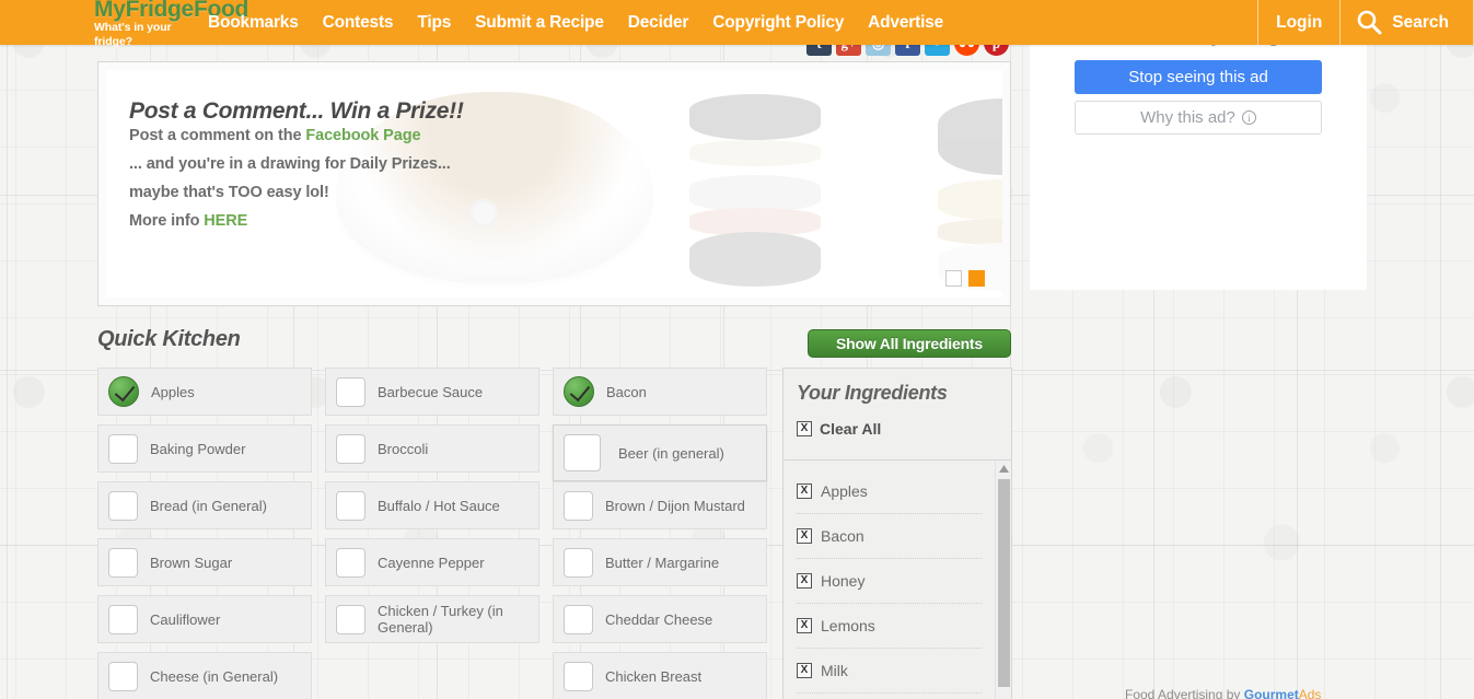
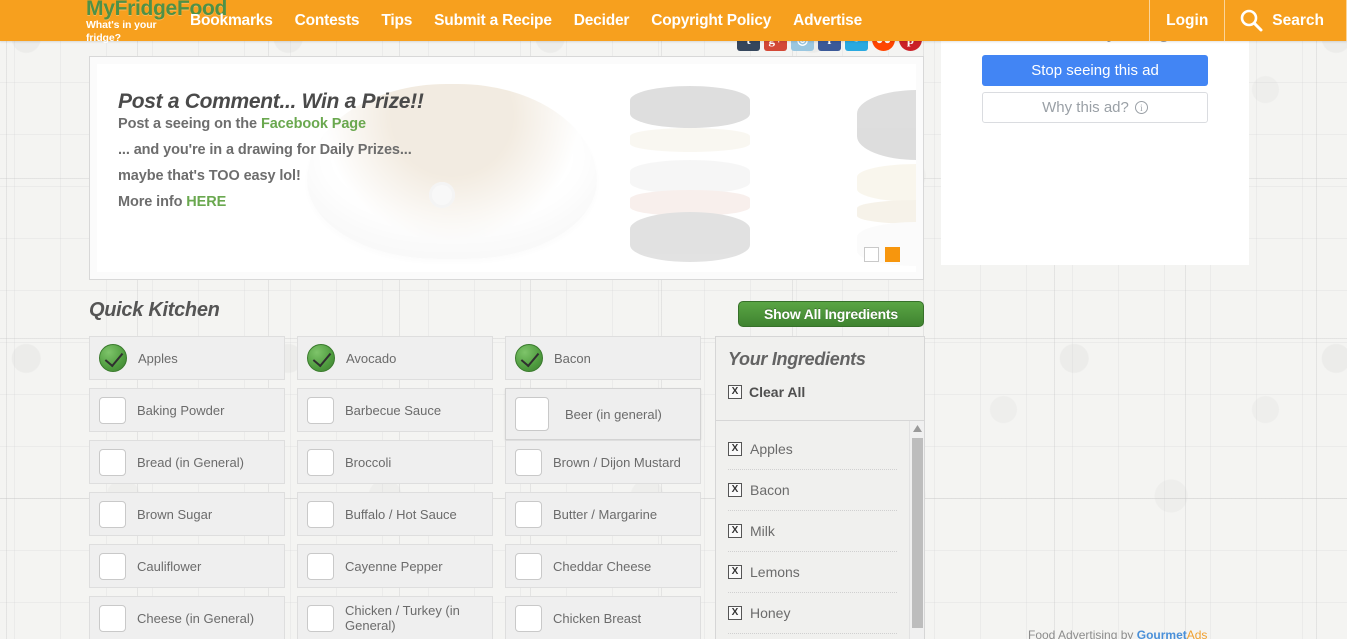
  Post a Comment... Win a Prize!!
- Post a comment on the Facebook Page
+ Post a seeing on the Facebook Page
  ... and you're in a drawing for Daily Prizes...
  maybe that's TOO easy lol!
  More info HERE
  Quick Kitchen
  Show All Ingredients
  Apples
  Baking Powder
  Bread (in General)
  Brown Sugar
  Cauliflower
  Cheese (in General)
+ Avocado
  Barbecue Sauce
  Broccoli
  Buffalo / Hot Sauce
  Cayenne Pepper
  Chicken / Turkey (in General)
  Bacon
  Beer (in general)
  Brown / Dijon Mustard
  Butter / Margarine
  Cheddar Cheese
  Chicken Breast
  Your Ingredients
  X
  Clear All
  X
  Apples
  X
  Bacon
  X
- Honey
+ Milk
  X
  Lemons
  X
- Milk
+ Honey
  Stop seeing this ad
  Why this ad?
  i
  Food Advertising by GourmetAds
  What's in your fridge?
  Bookmarks
  Contests
  Tips
  Submit a Recipe
  Decider
  Copyright Policy
  Advertise
  Login
  Search
